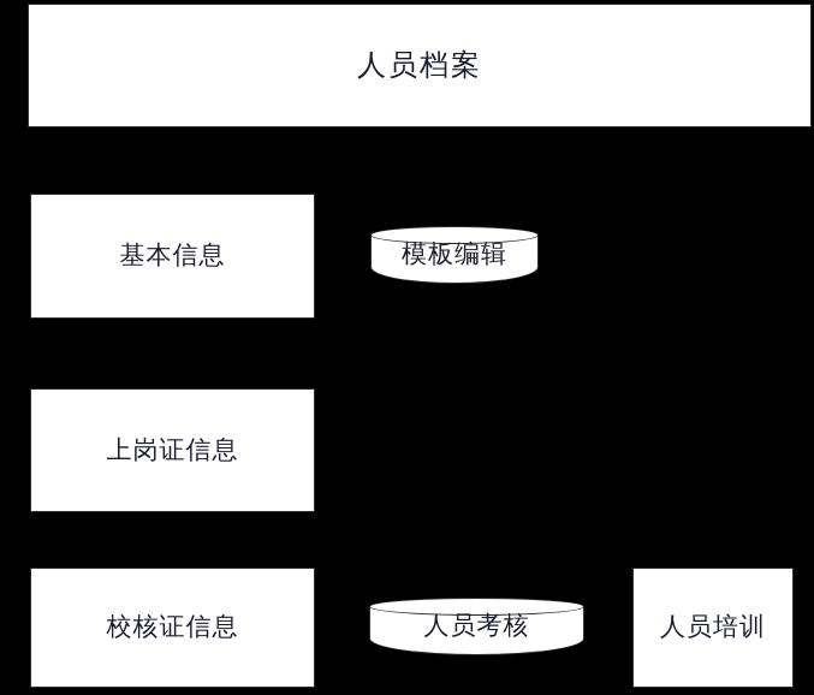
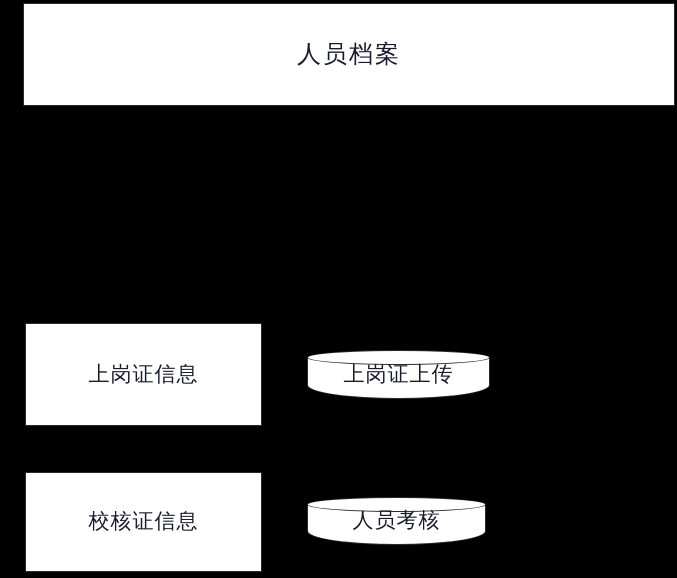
  人员档案
- 基本信息
- 模板编辑
  上岗证信息
+ 上岗证上传
  校核证信息
  人员考核
- 人员培训
